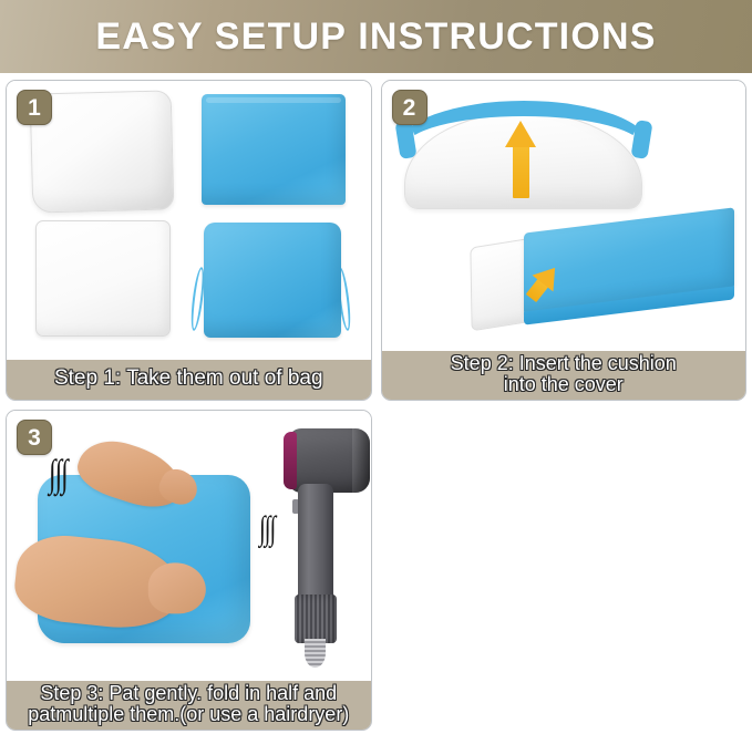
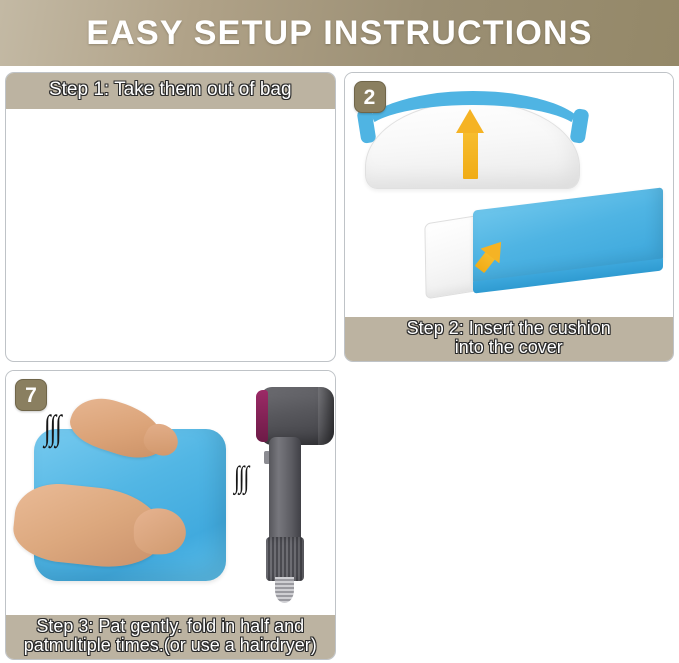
  EASY SETUP INSTRUCTIONS
- 1
  Step 1: Take them out of bag
  2
  Step 2: Insert the cushion
  into the cover
- 3
+ 7
  ∫∫∫
  ∫∫∫
  Step 3: Pat gently. fold in half and
- patmultiple them.(or use a hairdryer)
+ patmultiple times.(or use a hairdryer)
